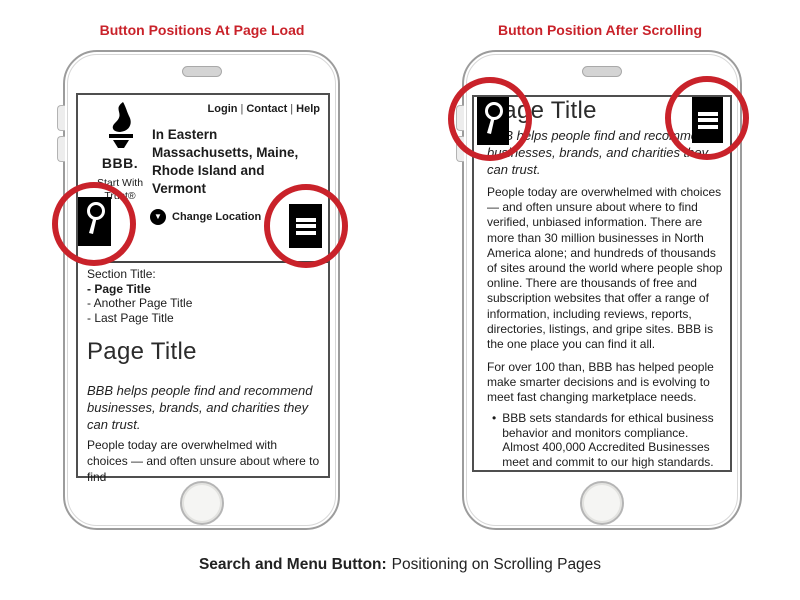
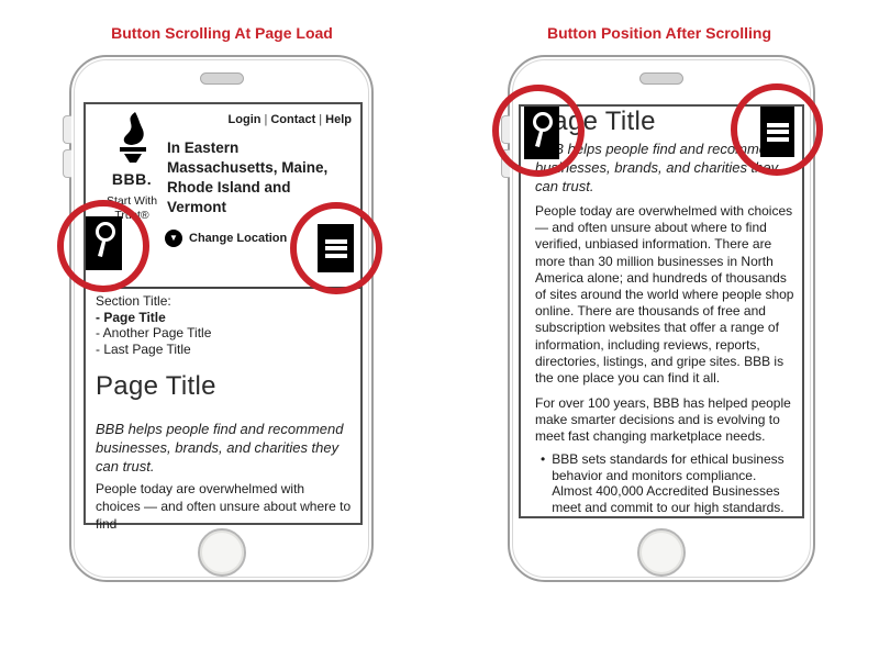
- Button Positions At Page Load
+ Button Scrolling At Page Load
  Button Position After Scrolling
  Login | Contact | Help
  BBB.
  Start With
  Trust®
  In Eastern
  Massachusetts, Maine,
  Rhode Island and
  Vermont
  ▼
  Change Location
  Section Title:
  - Page Title
  - Another Page Title
  - Last Page Title
  Page Title
  BBB helps people find and recommend businesses, brands, and charities they can trust.
  People today are overwhelmed with choices — and often unsure about where to find
  age Title
  helps people find and recomm businesses, brands, and charities they can trust.
  People today are overwhelmed with choices — and often unsure about where to find verified, unbiased information. There are more than 30 million businesses in North America alone; and hundreds of thousands of sites around the world where people shop online. There are thousands of free and subscription websites that offer a range of information, including reviews, reports, directories, listings, and gripe sites. BBB is the one place you can find it all.
- For over 100 than, BBB has helped people make smarter decisions and is evolving to meet fast changing marketplace needs.
+ For over 100 years, BBB has helped people make smarter decisions and is evolving to meet fast changing marketplace needs.
  •
  BBB sets standards for ethical business behavior and monitors compliance. Almost 400,000 Accredited Businesses meet and commit to our high standards.
- Search and Menu Button: Positioning on Scrolling Pages
